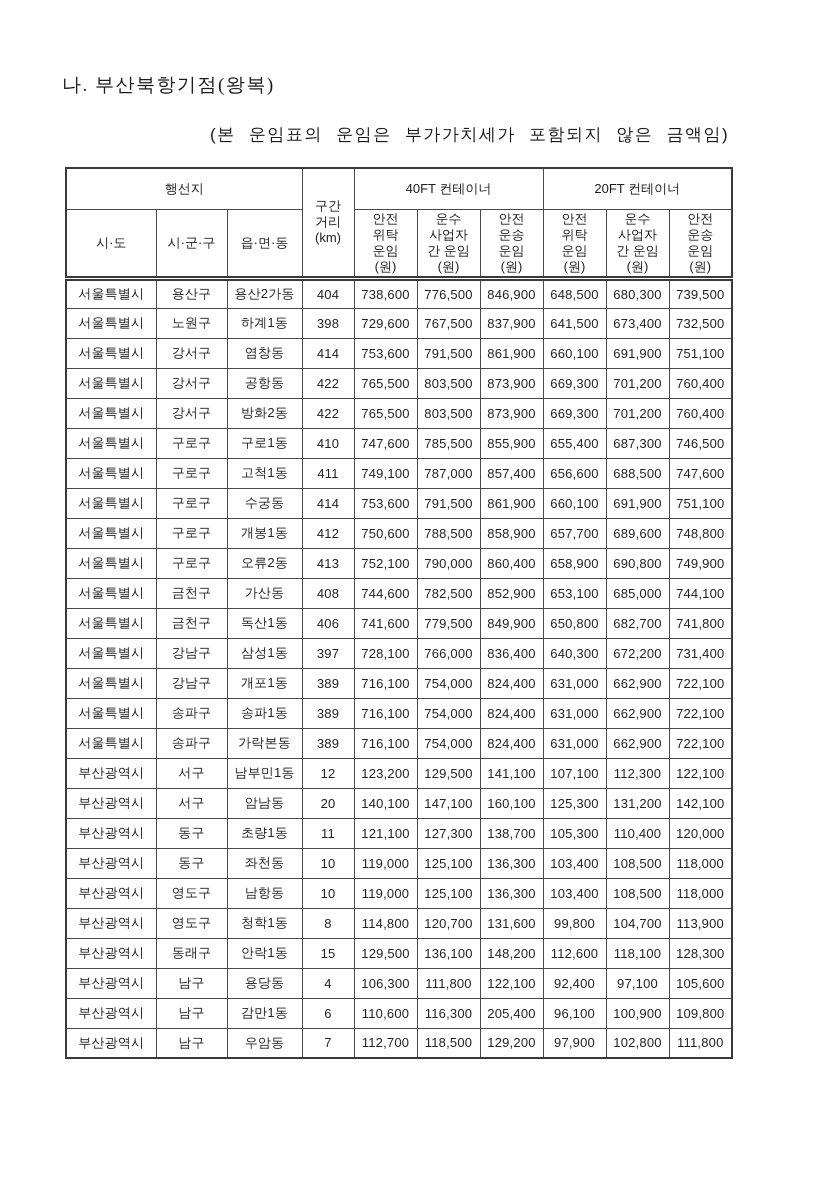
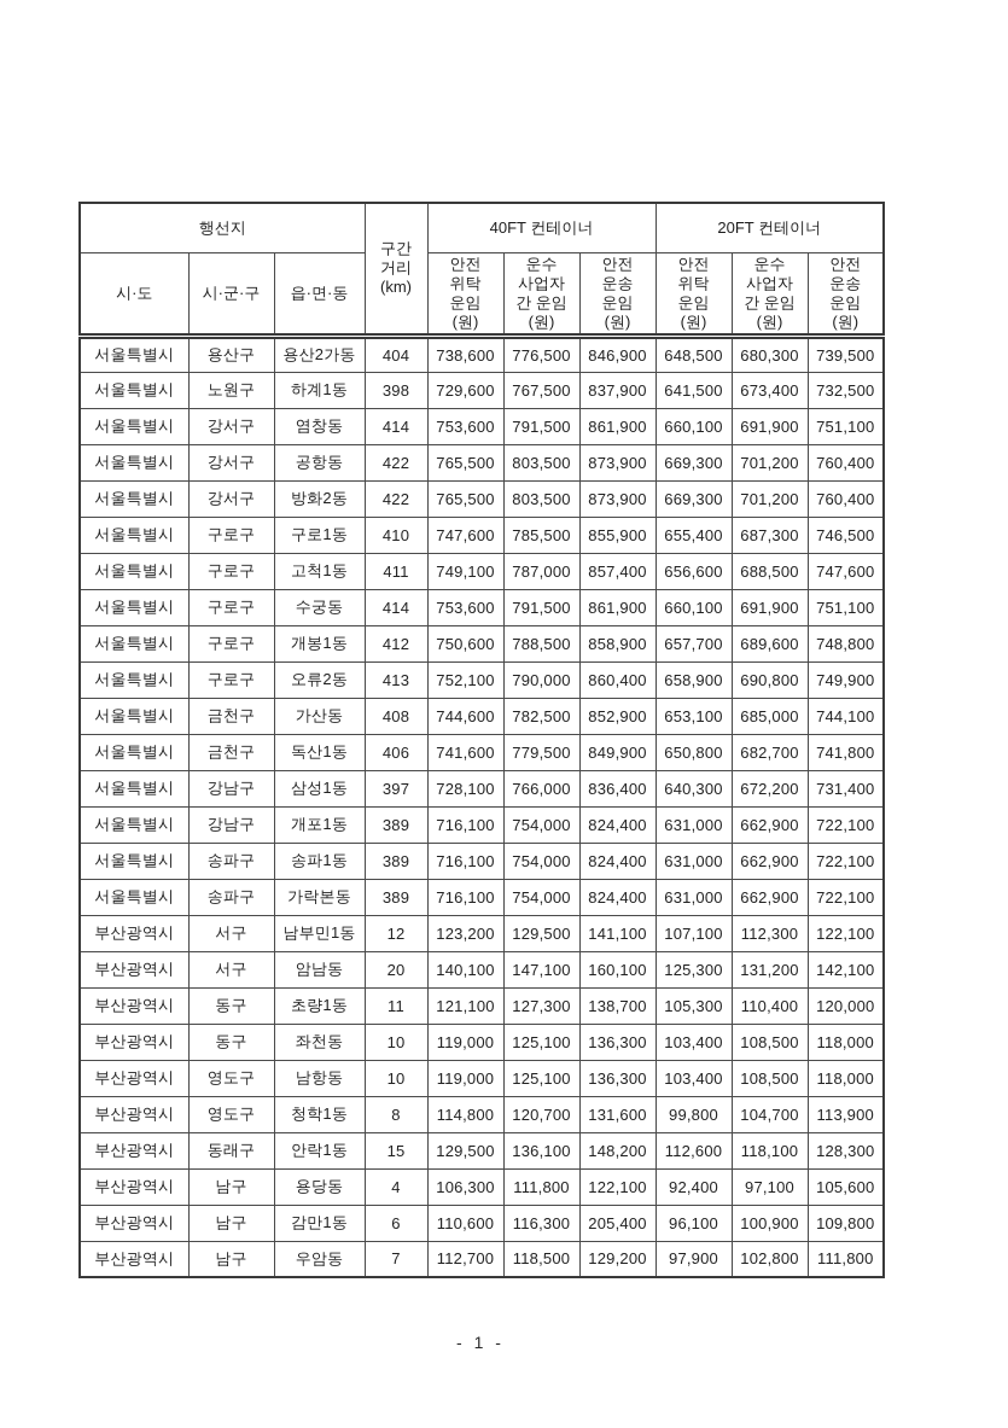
- 나. 부산북항기점(왕복)
- (본 운임표의 운임은 부가가치세가 포함되지 않은 금액임)
  행선지	구간 거리 (km)	40FT 컨테이너	20FT 컨테이너
  시·도	시·군·구	읍·면·동	안전 위탁 운임 (원)	운수 사업자 간 운임 (원)	안전 운송 운임 (원)	안전 위탁 운임 (원)	운수 사업자 간 운임 (원)	안전 운송 운임 (원)
  서울특별시	용산구	용산2가동	404	738,600	776,500	846,900	648,500	680,300	739,500
  서울특별시	노원구	하계1동	398	729,600	767,500	837,900	641,500	673,400	732,500
  서울특별시	강서구	염창동	414	753,600	791,500	861,900	660,100	691,900	751,100
  서울특별시	강서구	공항동	422	765,500	803,500	873,900	669,300	701,200	760,400
  서울특별시	강서구	방화2동	422	765,500	803,500	873,900	669,300	701,200	760,400
  서울특별시	구로구	구로1동	410	747,600	785,500	855,900	655,400	687,300	746,500
  서울특별시	구로구	고척1동	411	749,100	787,000	857,400	656,600	688,500	747,600
  서울특별시	구로구	수궁동	414	753,600	791,500	861,900	660,100	691,900	751,100
  서울특별시	구로구	개봉1동	412	750,600	788,500	858,900	657,700	689,600	748,800
  서울특별시	구로구	오류2동	413	752,100	790,000	860,400	658,900	690,800	749,900
  서울특별시	금천구	가산동	408	744,600	782,500	852,900	653,100	685,000	744,100
  서울특별시	금천구	독산1동	406	741,600	779,500	849,900	650,800	682,700	741,800
  서울특별시	강남구	삼성1동	397	728,100	766,000	836,400	640,300	672,200	731,400
  서울특별시	강남구	개포1동	389	716,100	754,000	824,400	631,000	662,900	722,100
  서울특별시	송파구	송파1동	389	716,100	754,000	824,400	631,000	662,900	722,100
  서울특별시	송파구	가락본동	389	716,100	754,000	824,400	631,000	662,900	722,100
  부산광역시	서구	남부민1동	12	123,200	129,500	141,100	107,100	112,300	122,100
  부산광역시	서구	암남동	20	140,100	147,100	160,100	125,300	131,200	142,100
  부산광역시	동구	초량1동	11	121,100	127,300	138,700	105,300	110,400	120,000
  부산광역시	동구	좌천동	10	119,000	125,100	136,300	103,400	108,500	118,000
  부산광역시	영도구	남항동	10	119,000	125,100	136,300	103,400	108,500	118,000
  부산광역시	영도구	청학1동	8	114,800	120,700	131,600	99,800	104,700	113,900
  부산광역시	동래구	안락1동	15	129,500	136,100	148,200	112,600	118,100	128,300
  부산광역시	남구	용당동	4	106,300	111,800	122,100	92,400	97,100	105,600
  부산광역시	남구	감만1동	6	110,600	116,300	205,400	96,100	100,900	109,800
  부산광역시	남구	우암동	7	112,700	118,500	129,200	97,900	102,800	111,800
+ - 1 -
